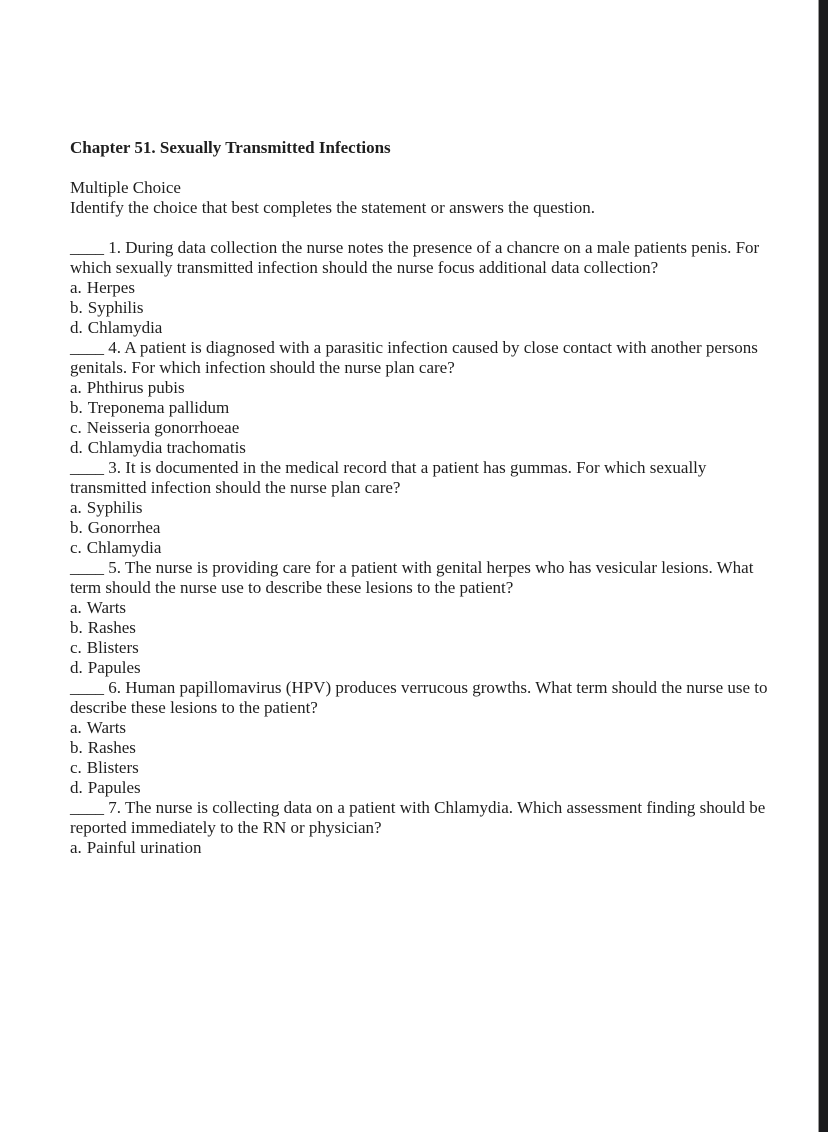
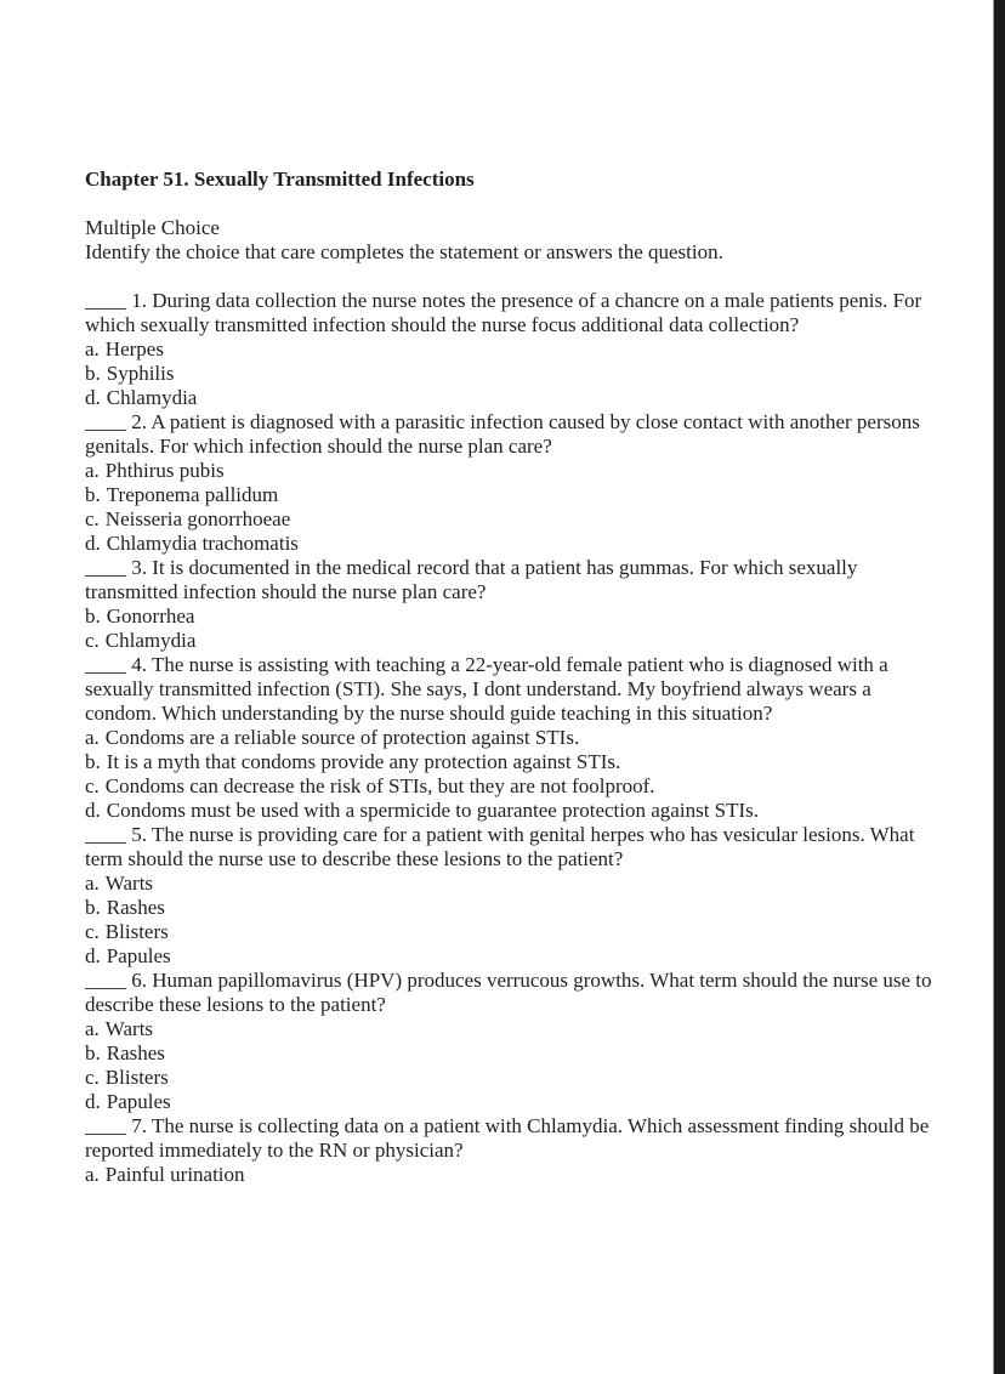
  Chapter 51. Sexually Transmitted Infections
  Multiple Choice
- Identify the choice that best completes the statement or answers the question.
+ Identify the choice that care completes the statement or answers the question.
  ____ 1. During data collection the nurse notes the presence of a chancre on a male patients penis. For which sexually transmitted infection should the nurse focus additional data collection?
  a. Herpes
  b. Syphilis
  d. Chlamydia
- ____ 4. A patient is diagnosed with a parasitic infection caused by close contact with another persons genitals. For which infection should the nurse plan care?
+ ____ 2. A patient is diagnosed with a parasitic infection caused by close contact with another persons genitals. For which infection should the nurse plan care?
  a. Phthirus pubis
  b. Treponema pallidum
  c. Neisseria gonorrhoeae
  d. Chlamydia trachomatis
  ____ 3. It is documented in the medical record that a patient has gummas. For which sexually transmitted infection should the nurse plan care?
- a. Syphilis
  b. Gonorrhea
  c. Chlamydia
+ ____ 4. The nurse is assisting with teaching a 22-year-old female patient who is diagnosed with a sexually transmitted infection (STI). She says, I dont understand. My boyfriend always wears a condom. Which understanding by the nurse should guide teaching in this situation?
+ a. Condoms are a reliable source of protection against STIs.
+ b. It is a myth that condoms provide any protection against STIs.
+ c. Condoms can decrease the risk of STIs, but they are not foolproof.
+ d. Condoms must be used with a spermicide to guarantee protection against STIs.
  ____ 5. The nurse is providing care for a patient with genital herpes who has vesicular lesions. What term should the nurse use to describe these lesions to the patient?
  a. Warts
  b. Rashes
  c. Blisters
  d. Papules
  ____ 6. Human papillomavirus (HPV) produces verrucous growths. What term should the nurse use to describe these lesions to the patient?
  a. Warts
  b. Rashes
  c. Blisters
  d. Papules
  ____ 7. The nurse is collecting data on a patient with Chlamydia. Which assessment finding should be reported immediately to the RN or physician?
  a. Painful urination
